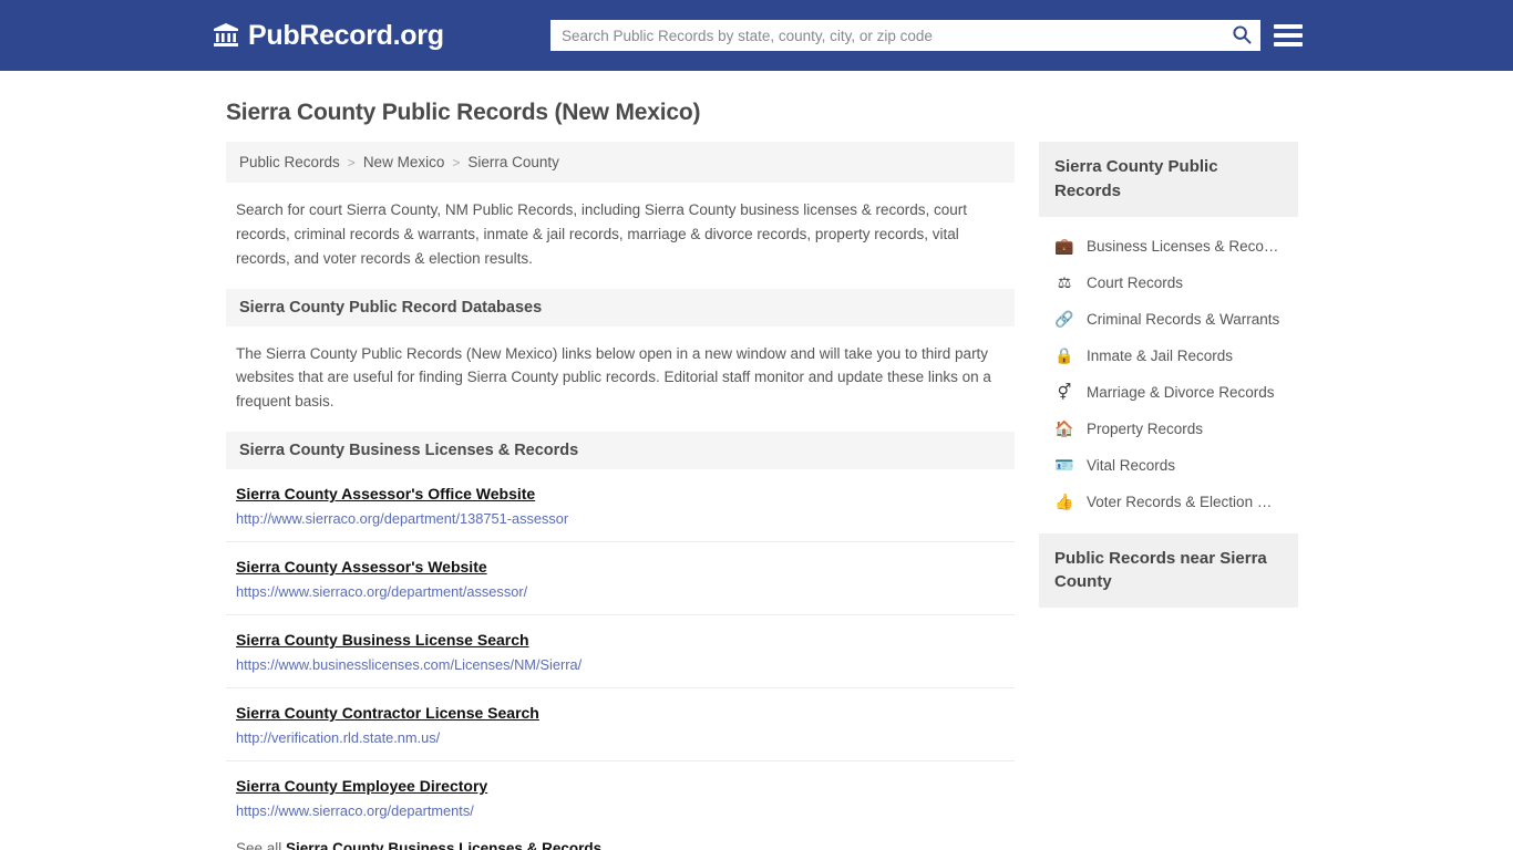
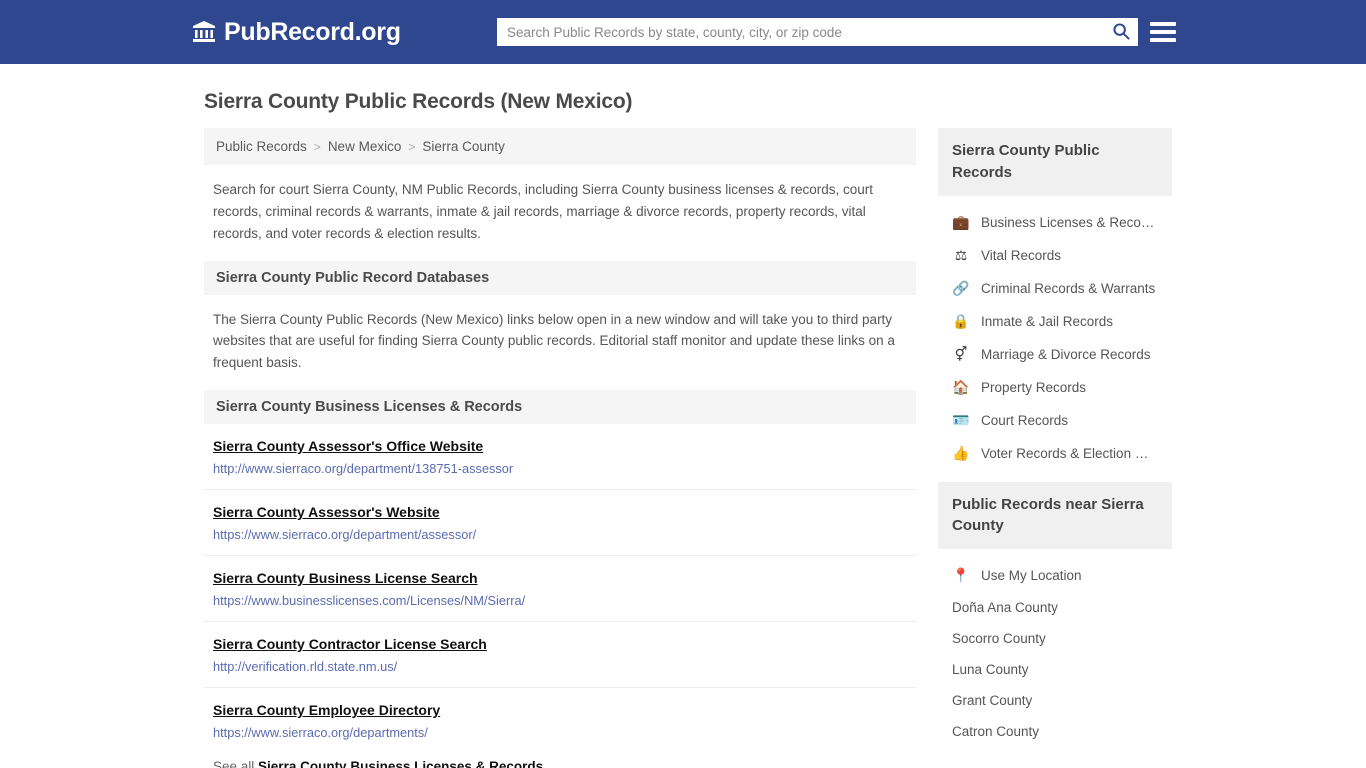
  PubRecord.org
  Search Public Records by state, county, city, or zip code
  Sierra County Public Records (New Mexico)
  Public Records
  >
  New Mexico
  >
  Sierra County
  Search for court Sierra County, NM Public Records, including Sierra County business licenses & records, court records, criminal records & warrants, inmate & jail records, marriage & divorce records, property records, vital records, and voter records & election results.
  Sierra County Public Record Databases
  The Sierra County Public Records (New Mexico) links below open in a new window and will take you to third party websites that are useful for finding Sierra County public records. Editorial staff monitor and update these links on a frequent basis.
  Sierra County Business Licenses & Records
  Sierra County Assessor's Office Website
  http://www.sierraco.org/department/138751-assessor
  Sierra County Assessor's Website
  https://www.sierraco.org/department/assessor/
  Sierra County Business License Search
  https://www.businesslicenses.com/Licenses/NM/Sierra/
  Sierra County Contractor License Search
  http://verification.rld.state.nm.us/
  Sierra County Employee Directory
  https://www.sierraco.org/departments/
  See all Sierra County Business Licenses & Records
  Sierra County Public Records
  💼
  Business Licenses & Records
  ⚖
- Court Records
+ Vital Records
  🔗
  Criminal Records & Warrants
  🔒
  Inmate & Jail Records
  ⚥
  Marriage & Divorce Records
  🏠
  Property Records
  🪪
- Vital Records
+ Court Records
  👍
  Voter Records & Election R…
  Public Records near Sierra County
+ 📍
+ Use My Location
+ Doña Ana County
+ Socorro County
+ Luna County
+ Grant County
+ Catron County
